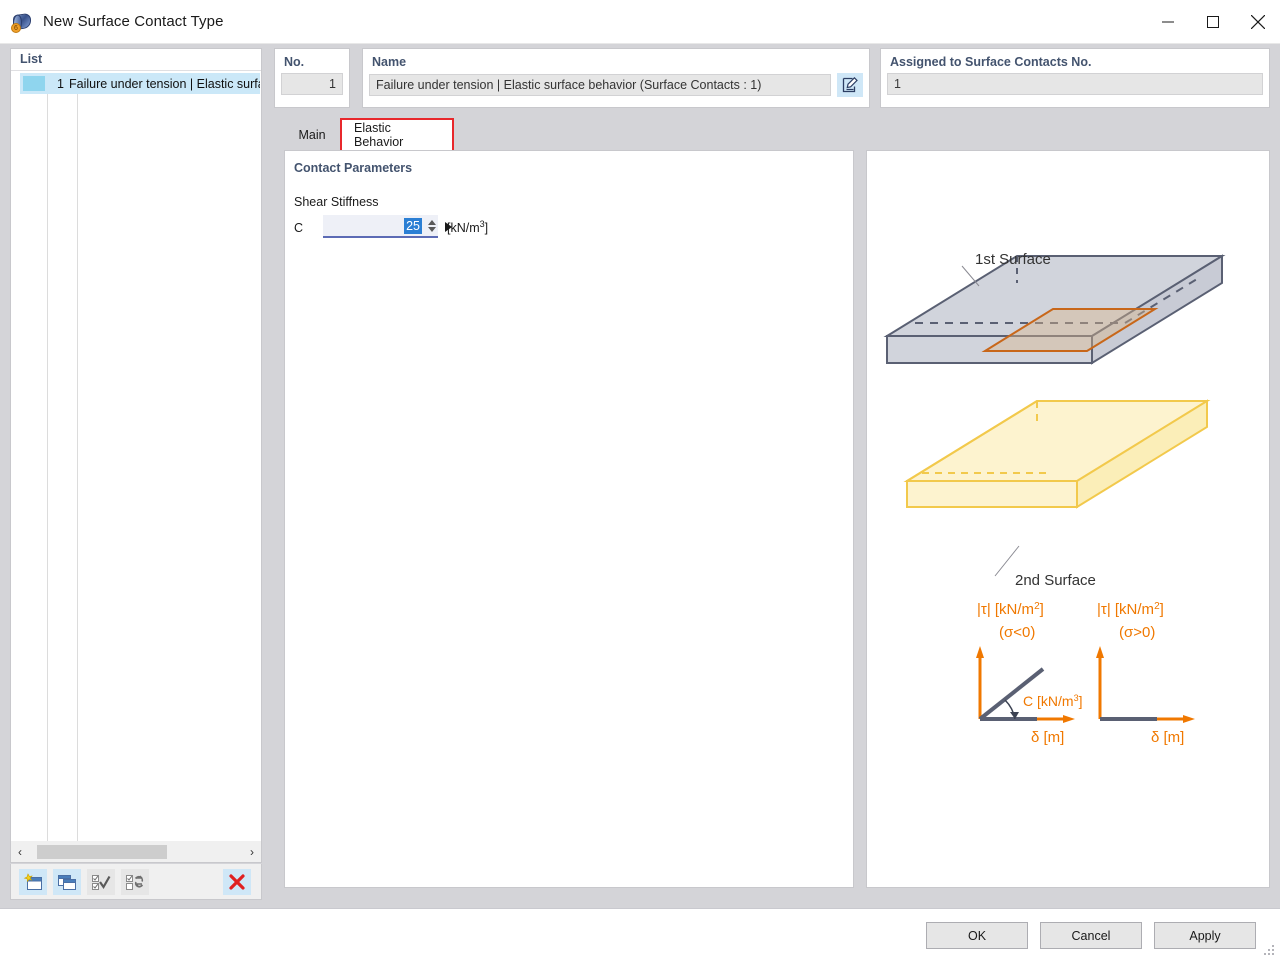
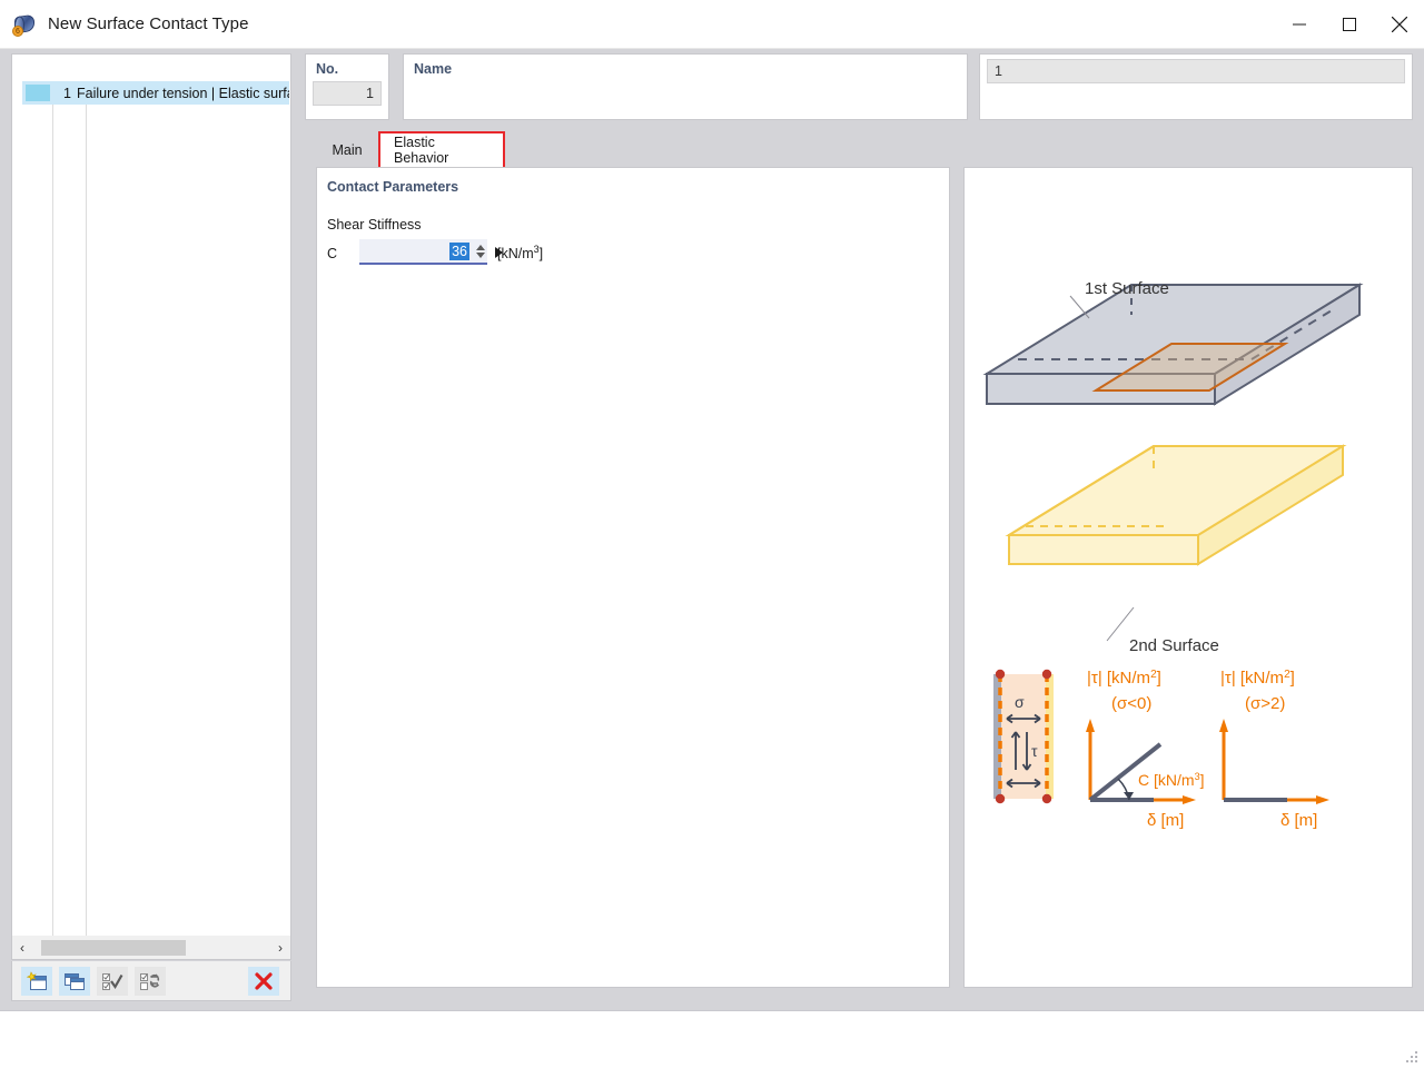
  New Surface Contact Type
- List
  1
  ‹
  ›
  No.
  1
  Name
- Failure under tension | Elastic surface behavior (Surface Contacts : 1)
- Assigned to Surface Contacts No.
  1
  Main
  Elastic Behavior
  Contact Parameters
  Shear Stiffness
  C
- 25
+ 36
  [kN/m3]
  1st Surface
  2nd Surface
+ σ
+ τ
  |τ| [kN/m2]
  (σ<0)
  C [kN/m3]
  δ [m]
  |τ| [kN/m2]
- (σ>0)
+ (σ>2)
  δ [m]
- OK
- Cancel
- Apply
